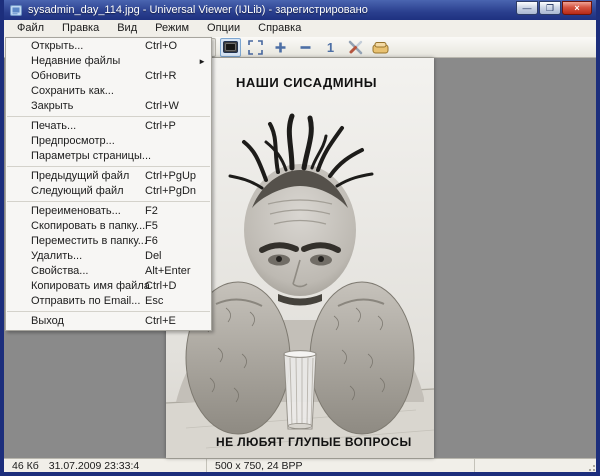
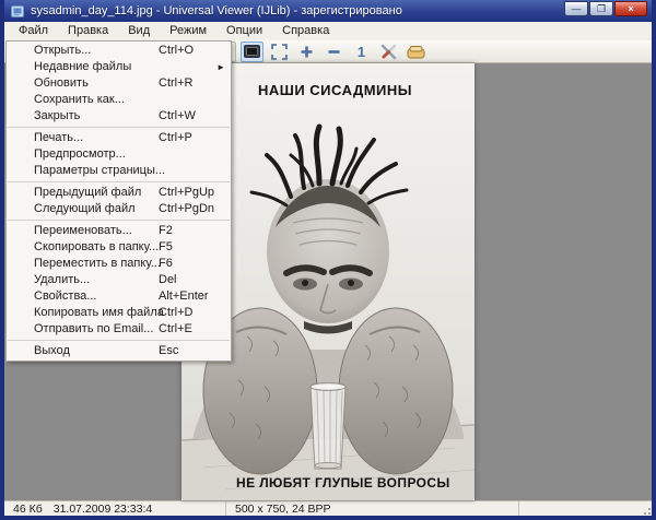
  sysadmin_day_114.jpg - Universal Viewer (IJLib) - зарегистрировано
  —
  ❐
  ×
  Файл
  Правка
  Вид
  Режим
  Опции
  Справка
  1
  НАШИ СИСАДМИНЫ
  НЕ ЛЮБЯТ ГЛУПЫЕ ВОПРОСЫ
  46 Кб
  31.07.2009 23:33:4
  500 x 750, 24 BPP
  Открыть...
  Ctrl+O
  Недавние файлы
  ►
  Обновить
  Ctrl+R
  Сохранить как...
  Закрыть
  Ctrl+W
  Печать...
  Ctrl+P
  Предпросмотр...
  Параметры страницы...
  Предыдущий файл
  Ctrl+PgUp
  Следующий файл
  Ctrl+PgDn
  Переименовать...
  F2
  Скопировать в папку...
  F5
  Переместить в папку...
  F6
  Удалить...
  Del
  Свойства...
  Alt+Enter
  Копировать имя файла
  Ctrl+D
  Отправить по Email...
- Esc
+ Ctrl+E
  Выход
- Ctrl+E
+ Esc
